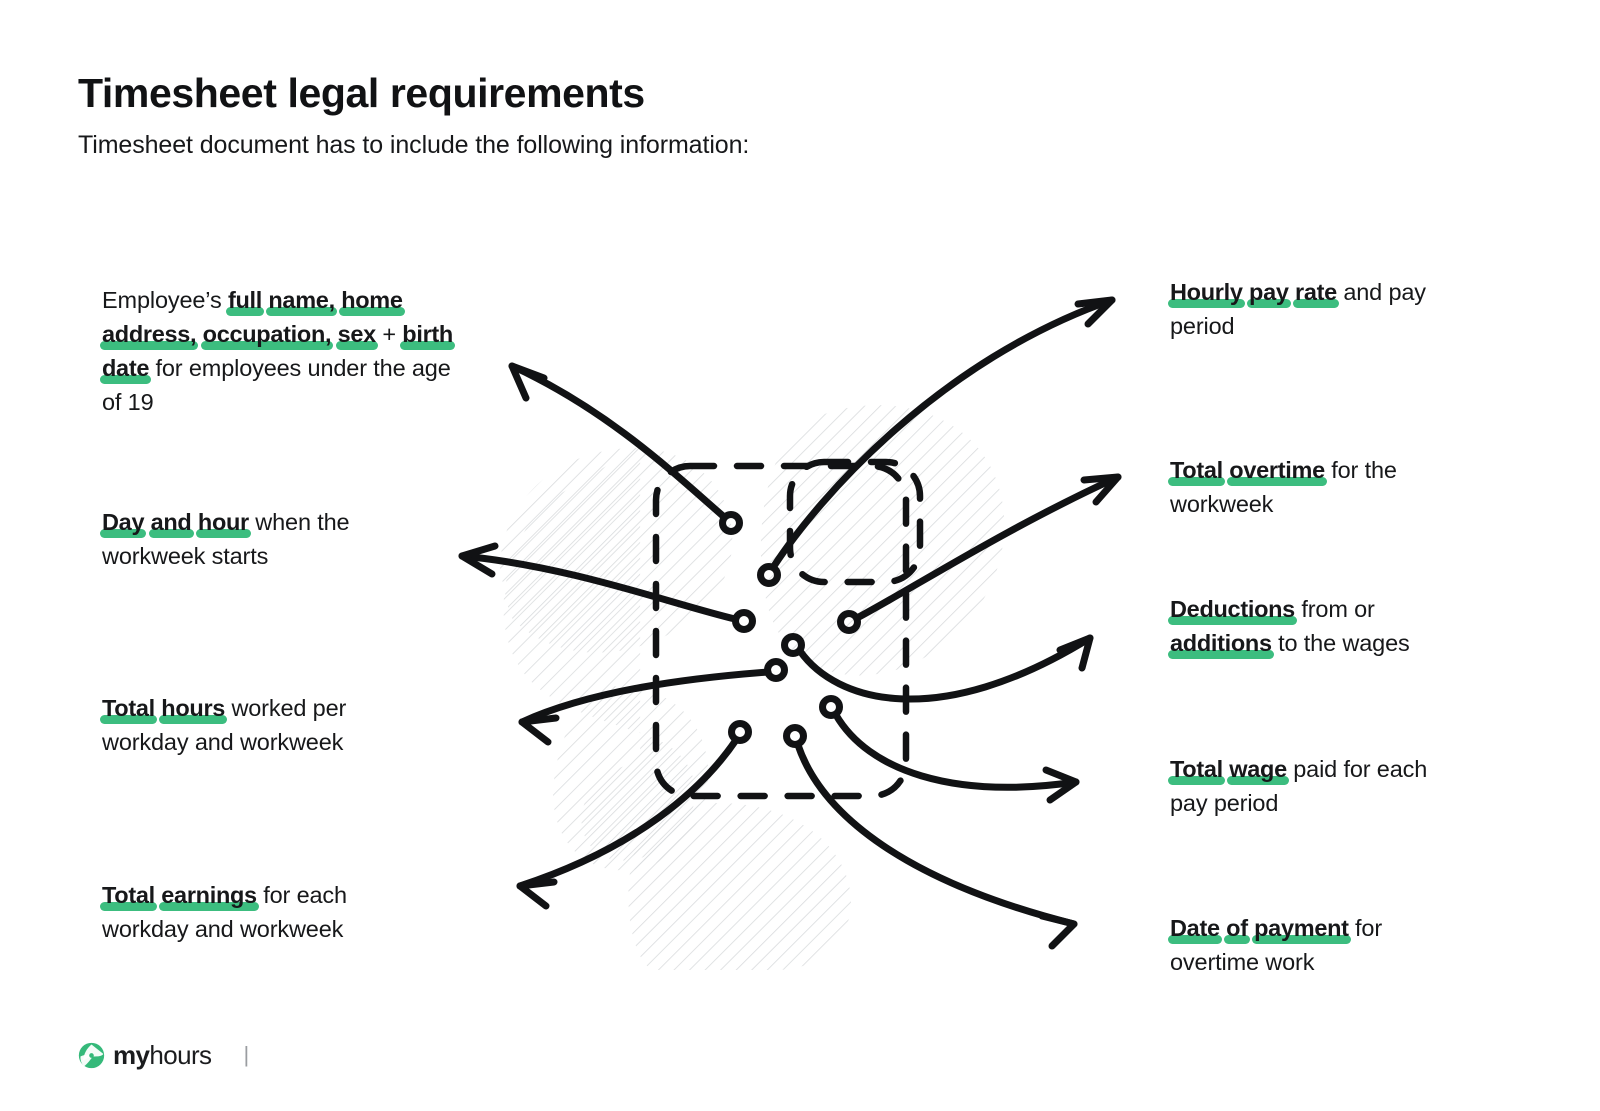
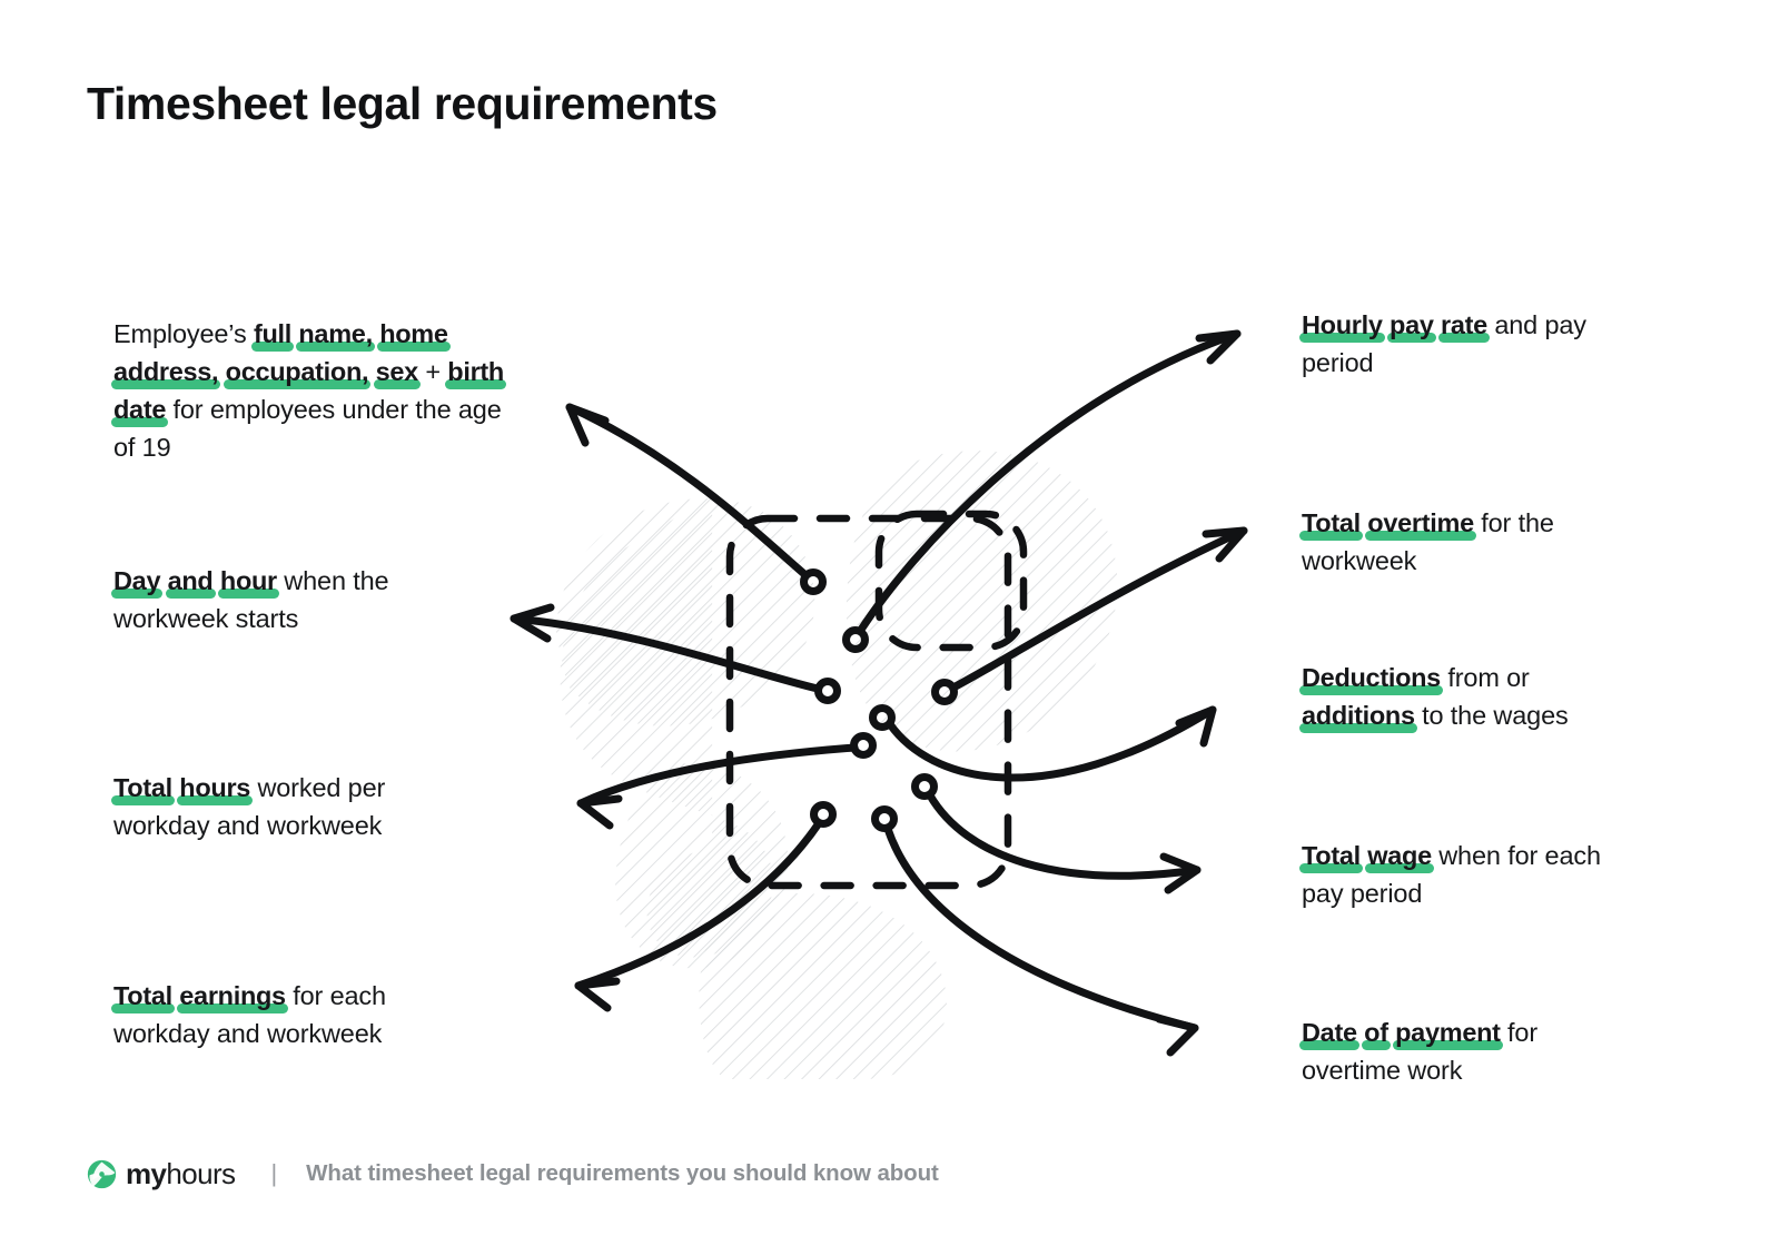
  Timesheet legal requirements
- Timesheet document has to include the following information:
  Employee’s full name, home address, occupation, sex + birth date for employees under the age of 19
  Day and hour when the workweek starts
  Total hours worked per workday and workweek
  Total earnings for each workday and workweek
  Hourly pay rate and pay period
  Total overtime for the workweek
  Deductions from or additions to the wages
- Total wage paid for each pay period
+ Total wage when for each pay period
  Date of payment for overtime work
  myhours
  |
+ What timesheet legal requirements you should know about
